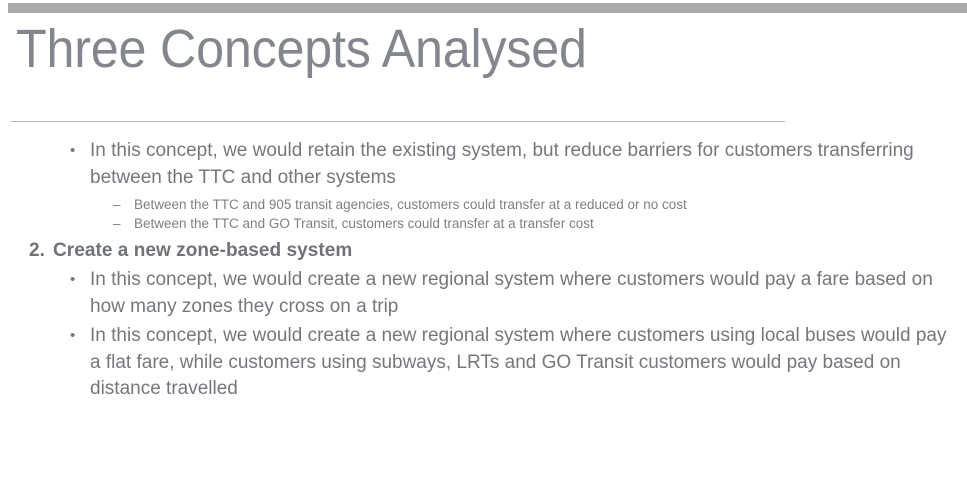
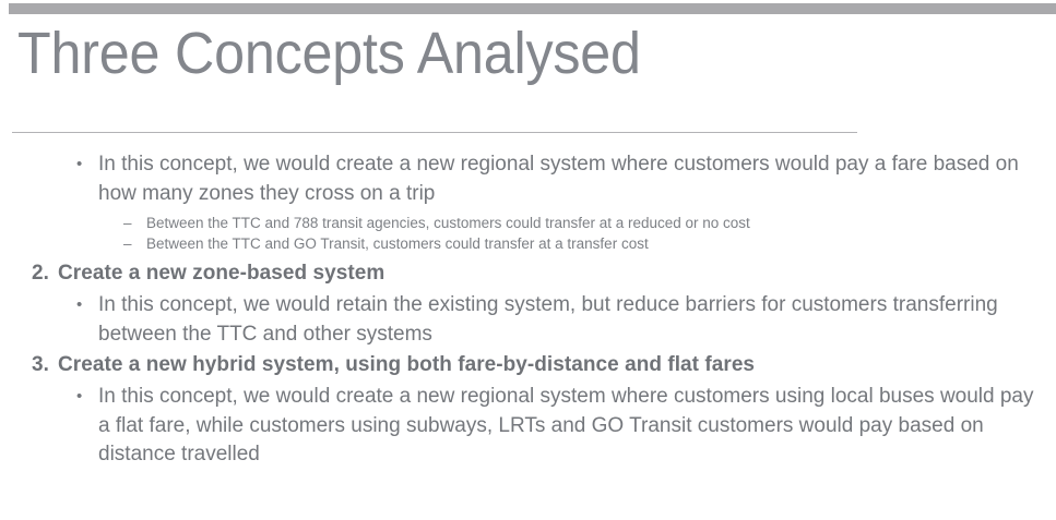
  Three Concepts Analysed
  •
- In this concept, we would retain the existing system, but reduce barriers for customers transferring between the TTC and other systems
+ In this concept, we would create a new regional system where customers would pay a fare based on how many zones they cross on a trip
  –
- Between the TTC and 905 transit agencies, customers could transfer at a reduced or no cost
+ Between the TTC and 788 transit agencies, customers could transfer at a reduced or no cost
  –
  Between the TTC and GO Transit, customers could transfer at a transfer cost
  2.
  Create a new zone-based system
  •
- In this concept, we would create a new regional system where customers would pay a fare based on how many zones they cross on a trip
+ In this concept, we would retain the existing system, but reduce barriers for customers transferring between the TTC and other systems
+ 3.
+ Create a new hybrid system, using both fare-by-distance and flat fares
  •
  In this concept, we would create a new regional system where customers using local buses would pay a flat fare, while customers using subways, LRTs and GO Transit customers would pay based on distance travelled
